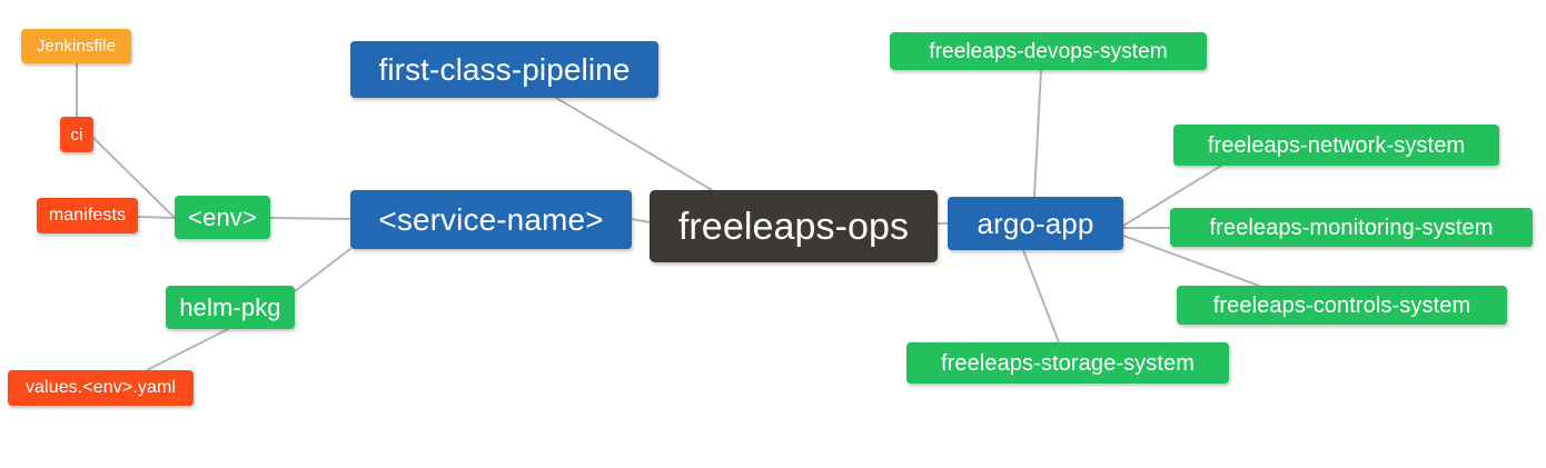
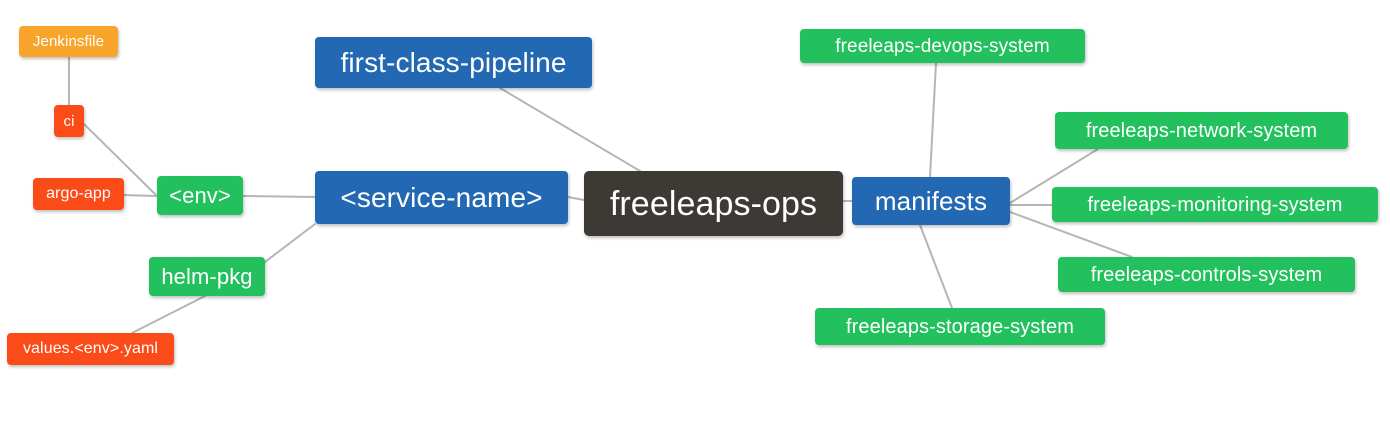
  Jenkinsfile
  ci
- manifests
+ argo-app
  <env>
  helm-pkg
  values.<env>.yaml
  first-class-pipeline
  <service-name>
  freeleaps-ops
- argo-app
+ manifests
  freeleaps-devops-system
  freeleaps-network-system
  freeleaps-monitoring-system
  freeleaps-controls-system
  freeleaps-storage-system
